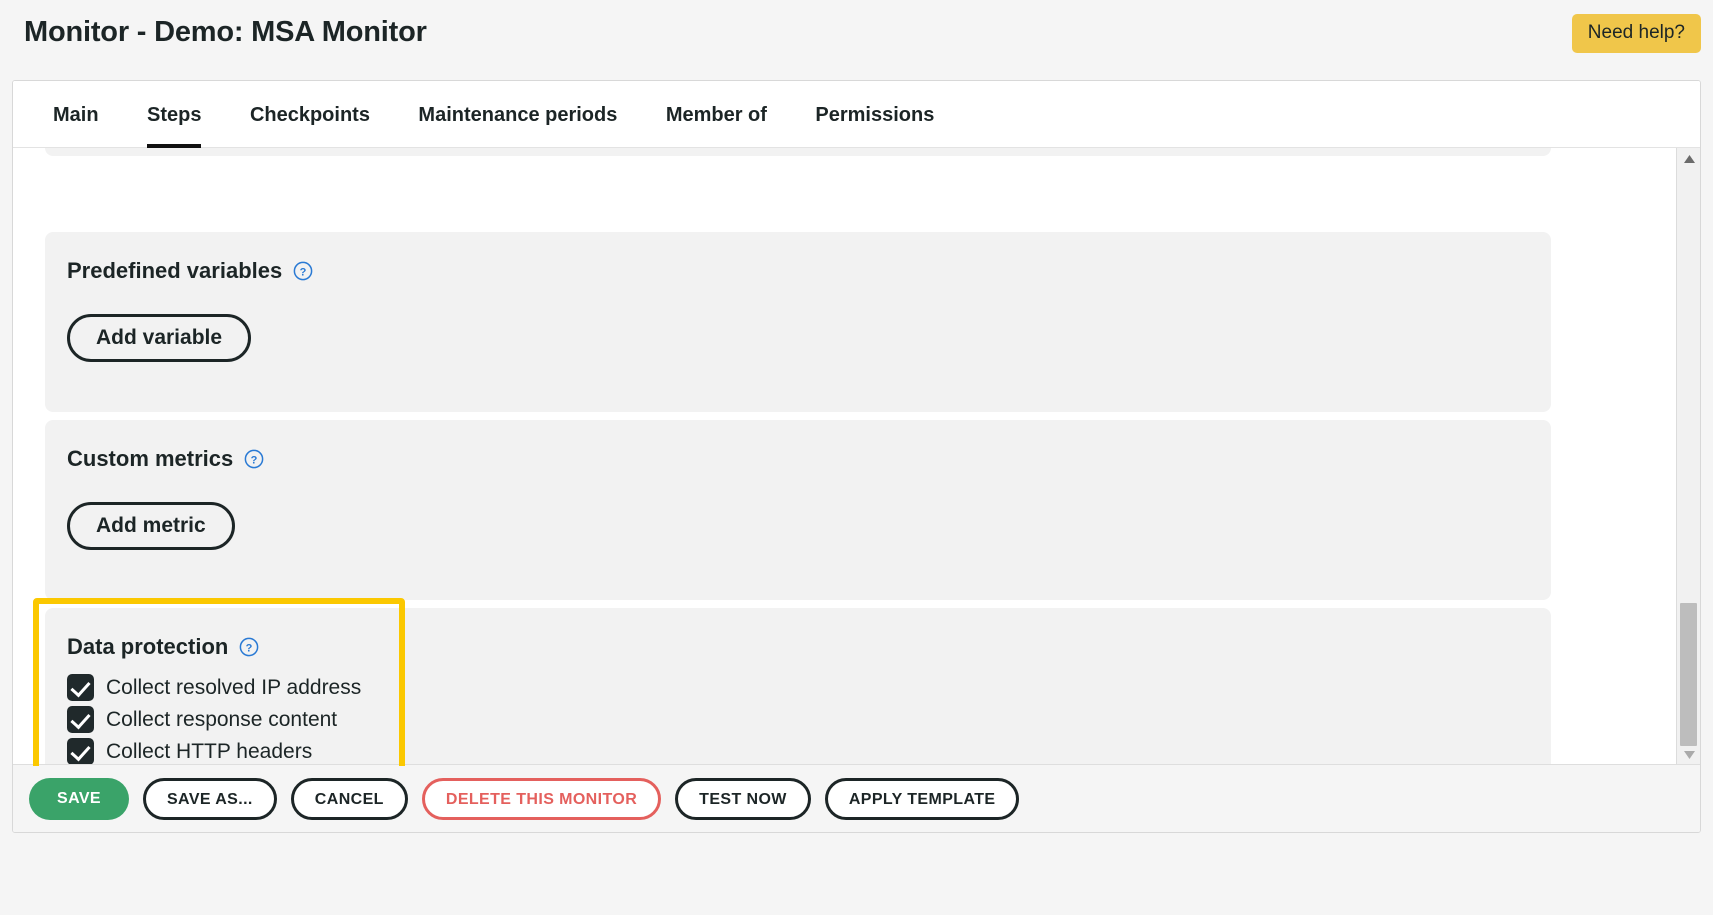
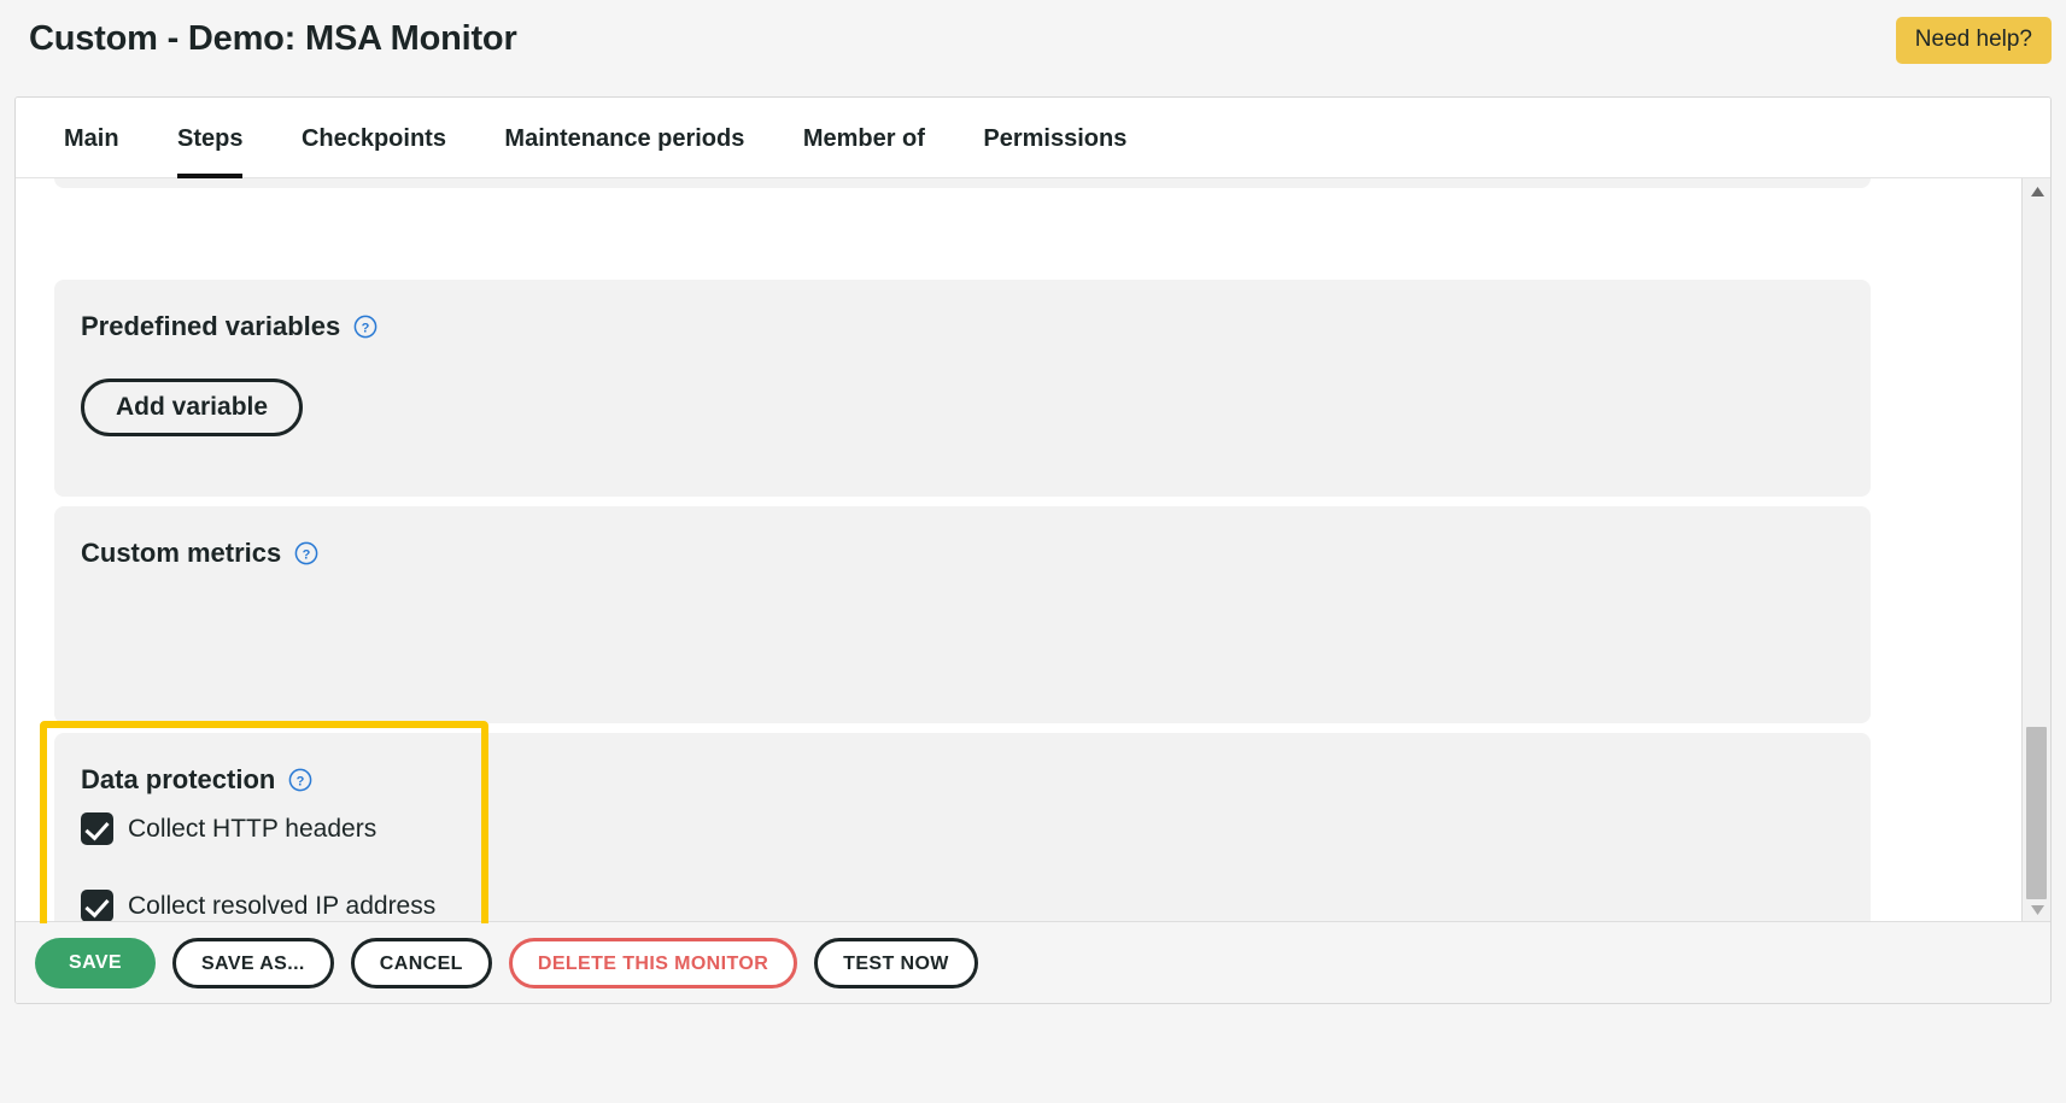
- Monitor - Demo: MSA Monitor
+ Custom - Demo: MSA Monitor
  Need help?
  Main Steps Checkpoints Maintenance periods Member of Permissions
  Predefined variables
  ?
  Add variable
  Custom metrics
  ?
- Add metric
  Data protection
  ?
- Collect resolved IP address
+ Collect HTTP headers
- Collect response content
- Collect HTTP headers
+ Collect resolved IP address
  SAVE
  SAVE AS...
  CANCEL
  DELETE THIS MONITOR
  TEST NOW
- APPLY TEMPLATE
